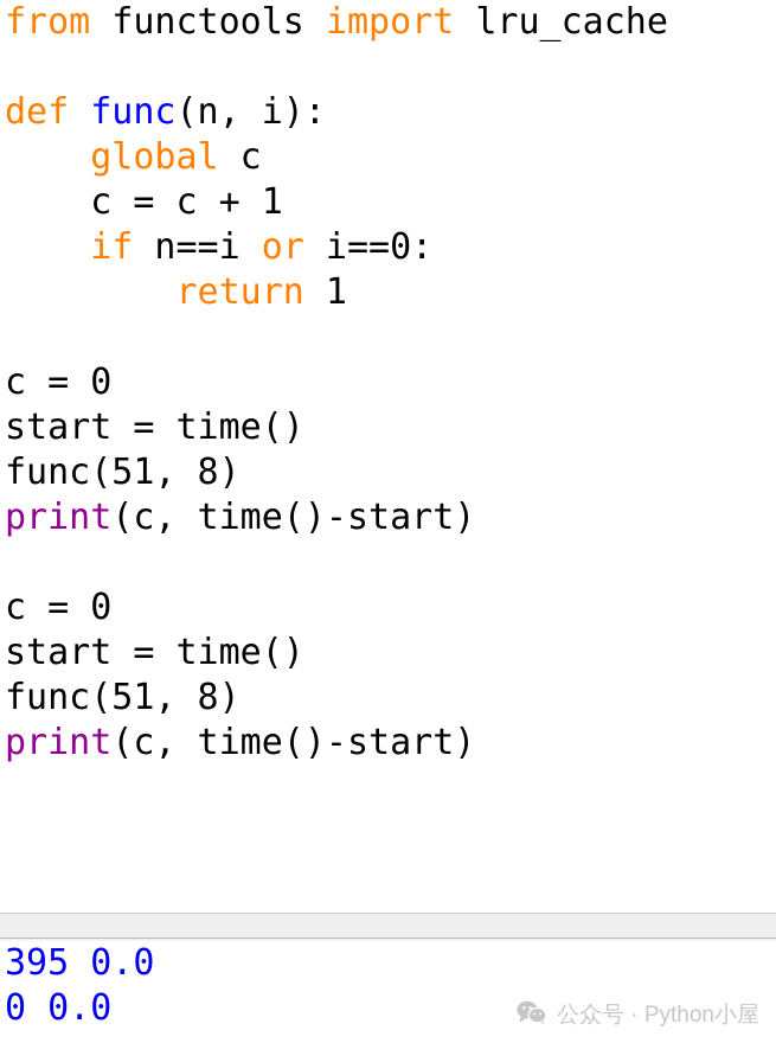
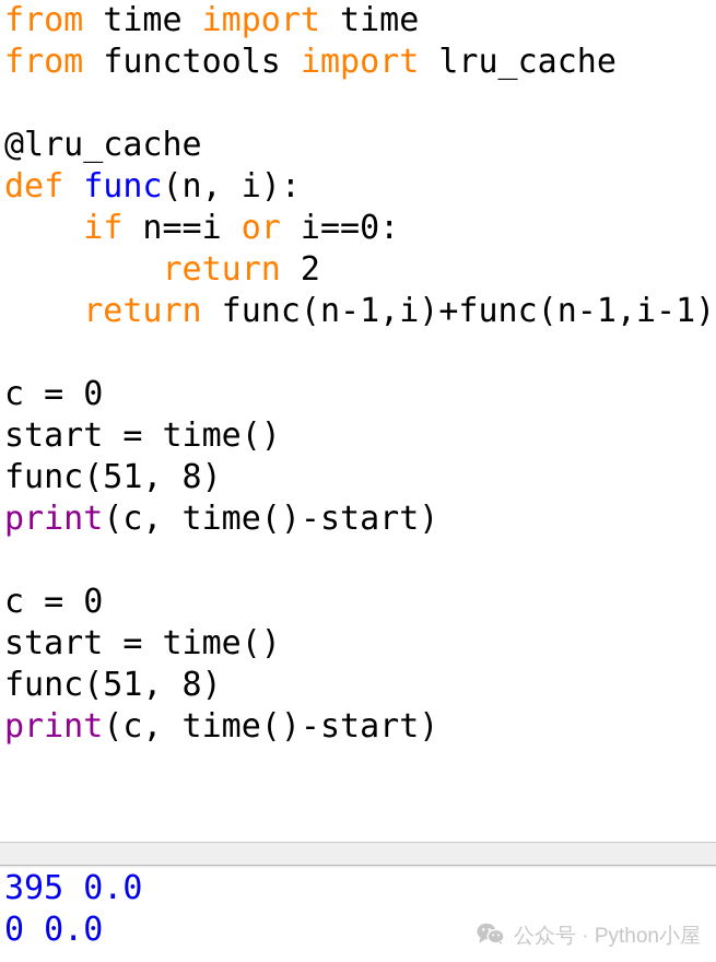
+ from time import time
  from functools import lru_cache
+ @lru_cache
  def func(n, i):
- global c
- c = c + 1
  if n==i or i==0:
- return 1
+ return 2
+ return func(n-1,i)+func(n-1,i-1)
  c = 0
  start = time()
  func(51, 8)
  print(c, time()-start)
  c = 0
  start = time()
  func(51, 8)
  print(c, time()-start)
  395 0.0
  0 0.0
  公众号 · Python小屋
